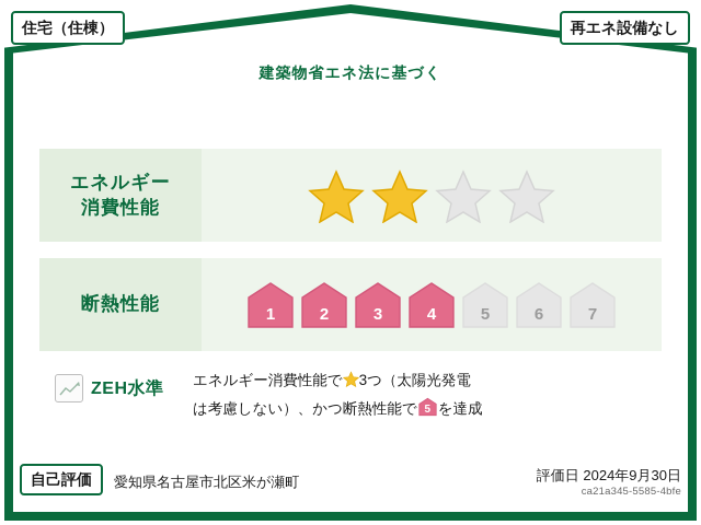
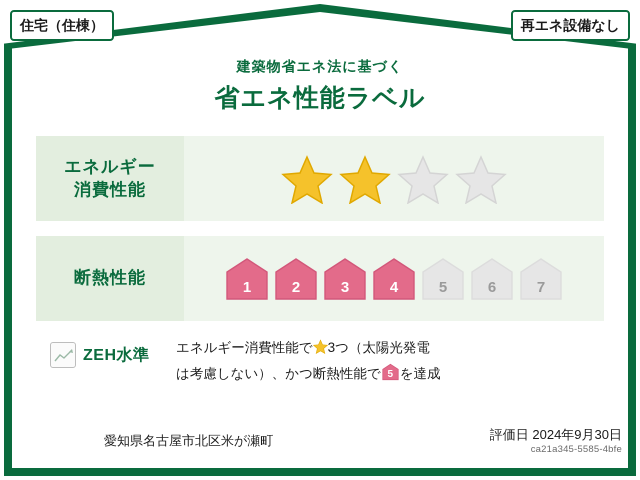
  住宅（住棟）
  再エネ設備なし
  建築物省エネ法に基づく
+ 省エネ性能ラベル
  エネルギー
  消費性能
  断熱性能
  1
  2
  3
  4
  5
  6
  7
  ZEH水準
  エネルギー消費性能で 3つ（太陽光発電
  は考慮しない）、かつ断熱性能で
  5
  を達成
- 自己評価
  愛知県名古屋市北区米が瀬町
  評価日 2024年9月30日
  ca21a345-5585-4bfe
